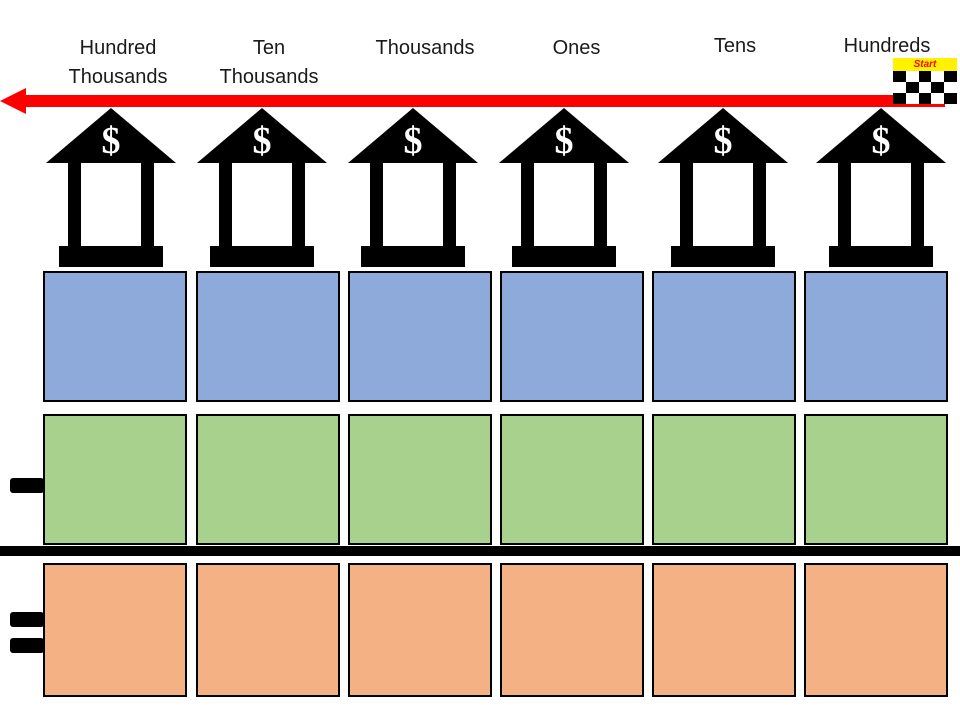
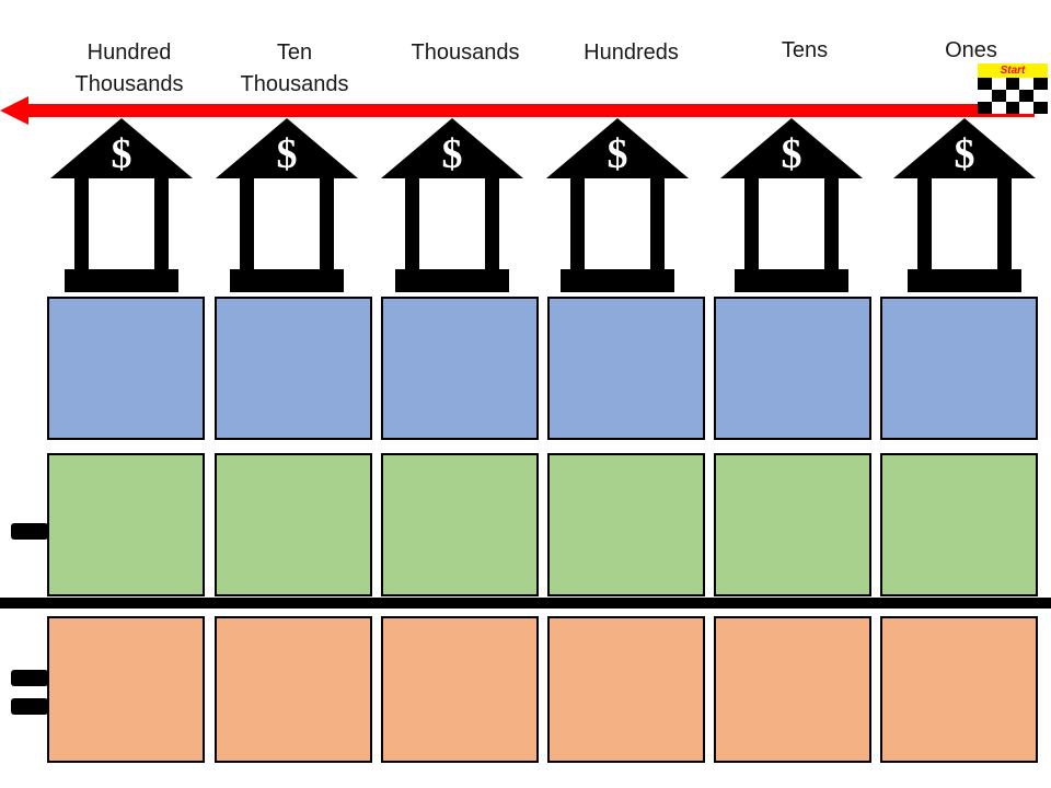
  Hundred
  Thousands
  Ten
  Thousands
  Thousands
- Ones
+ Hundreds
  Tens
- Hundreds
+ Ones
  Start
  $
  $
  $
  $
  $
  $
